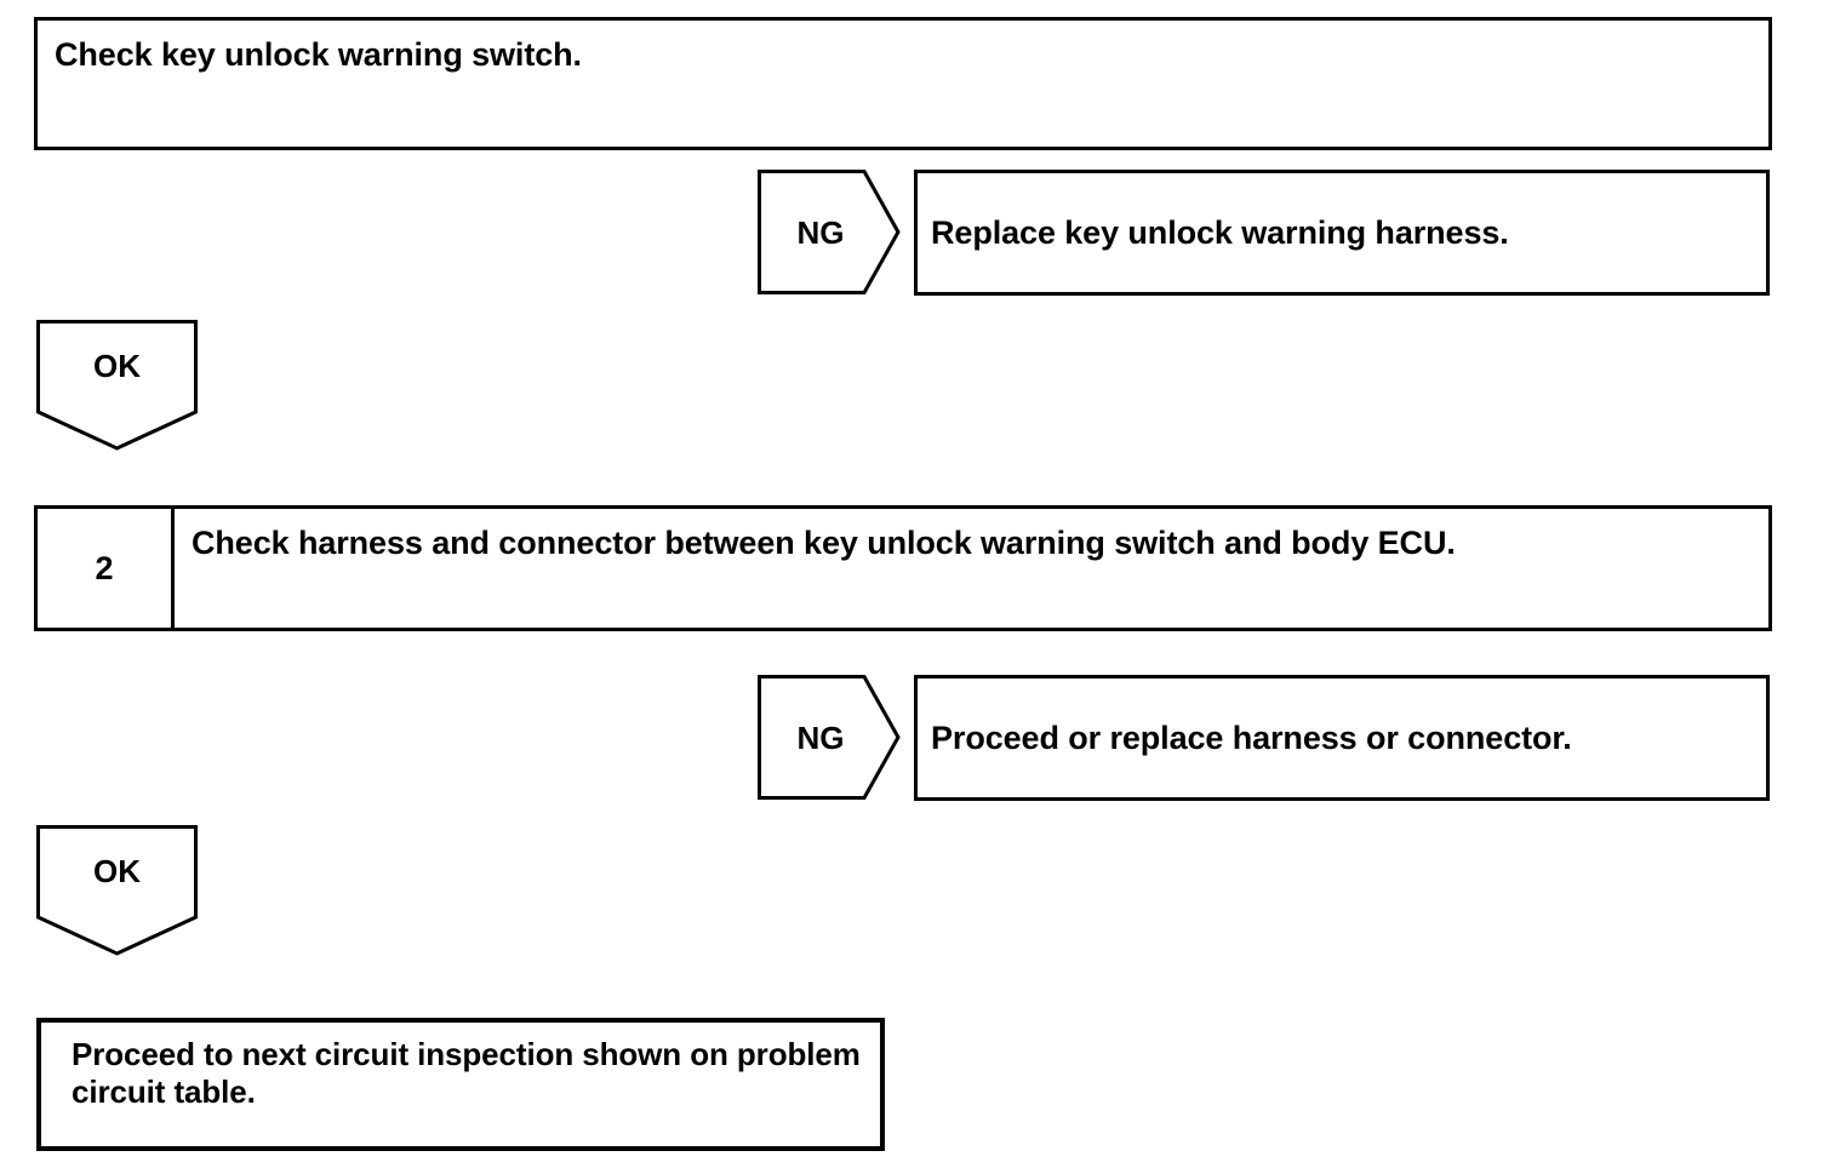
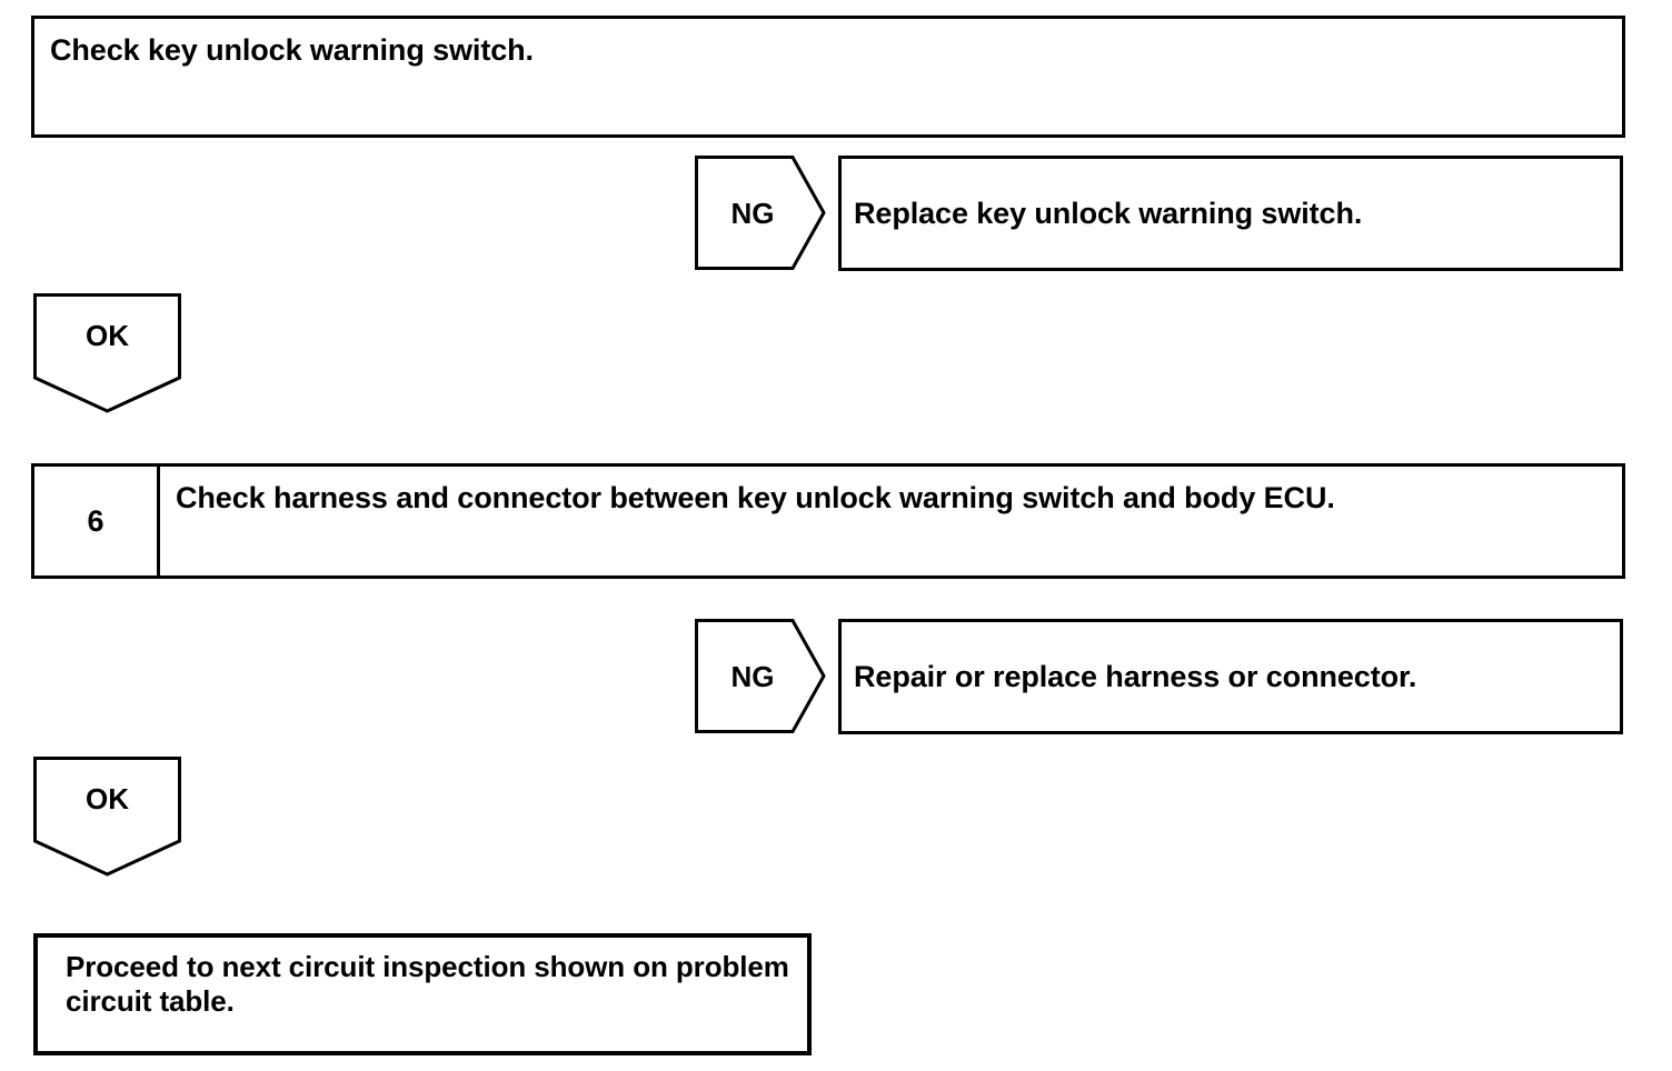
  Check key unlock warning switch.
  NG
- Replace key unlock warning harness.
+ Replace key unlock warning switch.
  OK
- 2
+ 6
  Check harness and connector between key unlock warning switch and body ECU.
  NG
- Proceed or replace harness or connector.
+ Repair or replace harness or connector.
  OK
  Proceed to next circuit inspection shown on problem circuit table.
